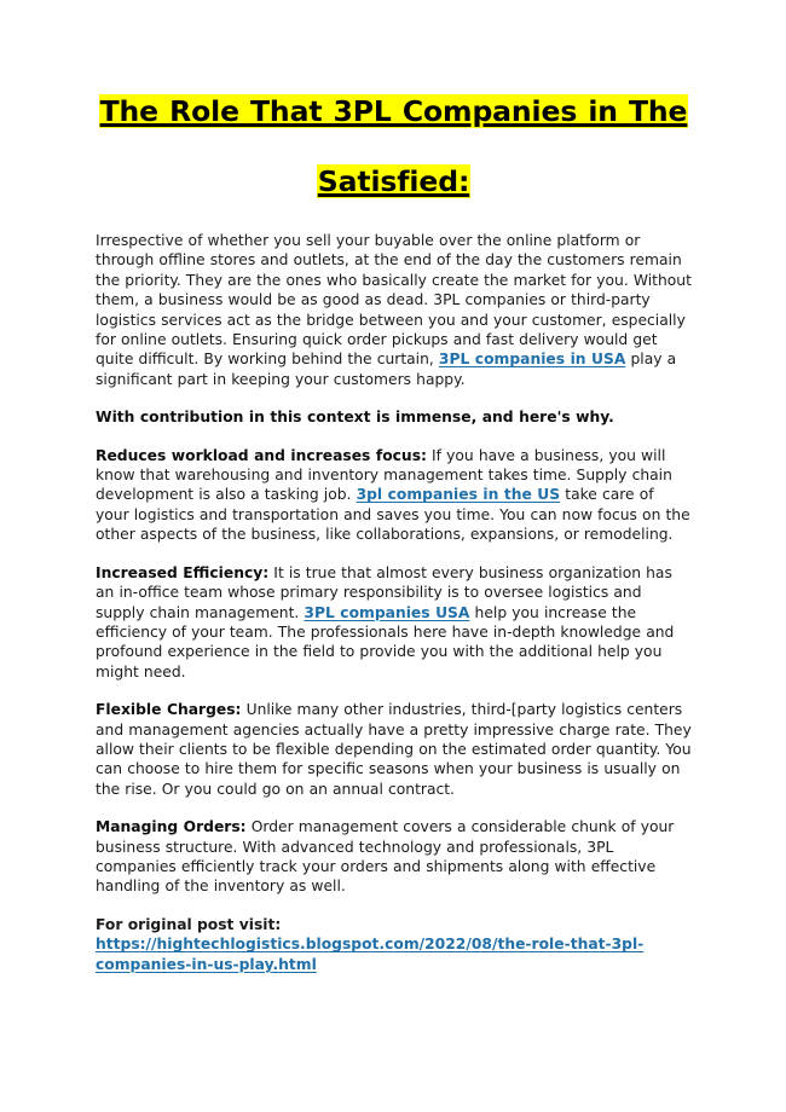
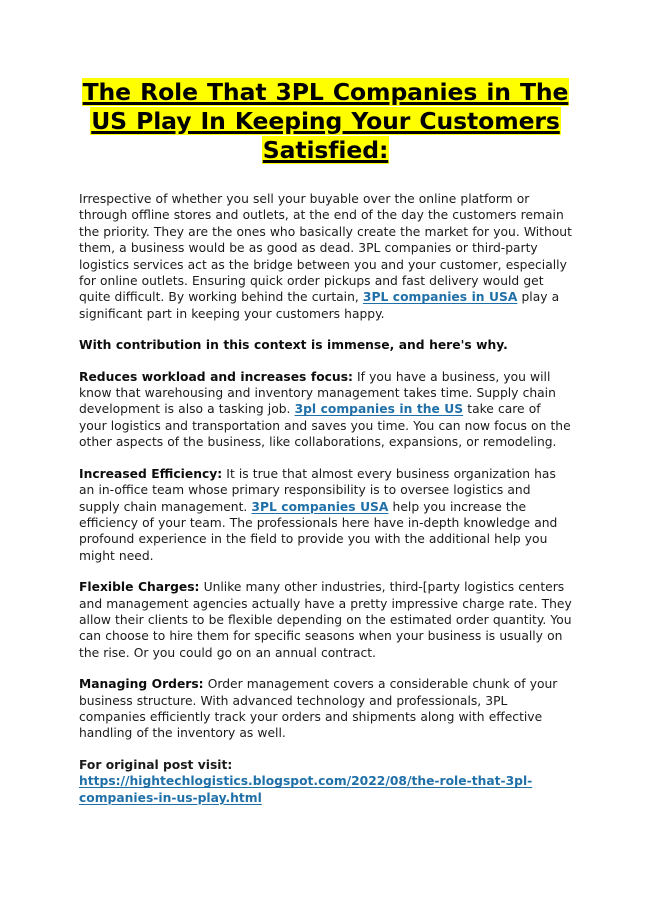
  The Role That 3PL Companies in The
+ US Play In Keeping Your Customers
  Satisfied:
  Irrespective of whether you sell your buyable over the online platform or through offline stores and outlets, at the end of the day the customers remain the priority. They are the ones who basically create the market for you. Without them, a business would be as good as dead. 3PL companies or third-party logistics services act as the bridge between you and your customer, especially for online outlets. Ensuring quick order pickups and fast delivery would get quite difficult. By working behind the curtain, 3PL companies in USA play a significant part in keeping your customers happy.
  With contribution in this context is immense, and here's why.
  Reduces workload and increases focus: If you have a business, you will know that warehousing and inventory management takes time. Supply chain development is also a tasking job. 3pl companies in the US take care of your logistics and transportation and saves you time. You can now focus on the other aspects of the business, like collaborations, expansions, or remodeling.
  Increased Efficiency: It is true that almost every business organization has an in-office team whose primary responsibility is to oversee logistics and supply chain management. 3PL companies USA help you increase the efficiency of your team. The professionals here have in-depth knowledge and profound experience in the field to provide you with the additional help you might need.
  Flexible Charges: Unlike many other industries, third-[party logistics centers and management agencies actually have a pretty impressive charge rate. They allow their clients to be flexible depending on the estimated order quantity. You can choose to hire them for specific seasons when your business is usually on the rise. Or you could go on an annual contract.
  Managing Orders: Order management covers a considerable chunk of your business structure. With advanced technology and professionals, 3PL companies efficiently track your orders and shipments along with effective handling of the inventory as well.
  For original post visit:
  https://hightechlogistics.blogspot.com/2022/08/the-role-that-3pl-companies-in-us-play.html
